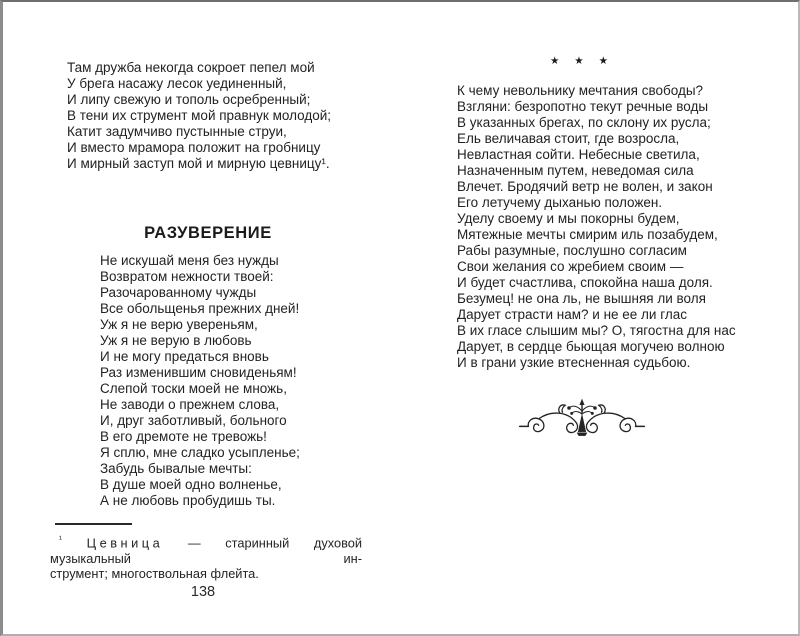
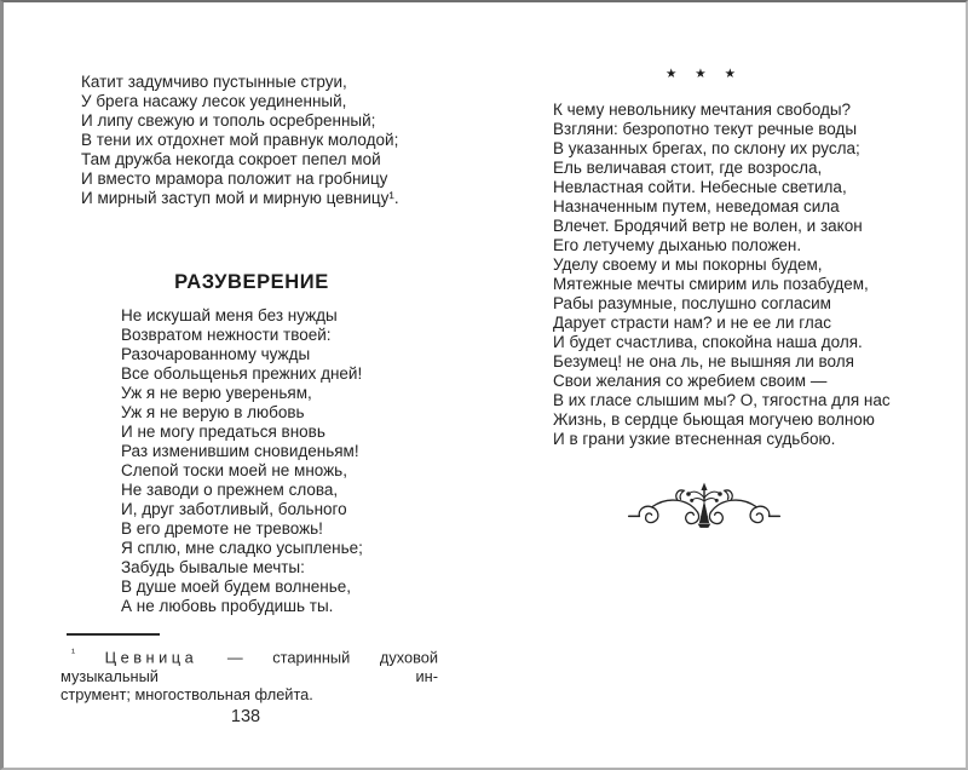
- Там дружба некогда сокроет пепел мой
+ Катит задумчиво пустынные струи,
  У брега насажу лесок уединенный,
  И липу свежую и тополь осребренный;
- В тени их струмент мой правнук молодой;
+ В тени их отдохнет мой правнук молодой;
- Катит задумчиво пустынные струи,
+ Там дружба некогда сокроет пепел мой
  И вместо мрамора положит на гробницу
  И мирный заступ мой и мирную цевницу¹.
  РАЗУВЕРЕНИЕ
  Не искушай меня без нужды
  Возвратом нежности твоей:
  Разочарованному чужды
  Все обольщенья прежних дней!
  Уж я не верю увереньям,
  Уж я не верую в любовь
  И не могу предаться вновь
  Раз изменившим сновиденьям!
  Слепой тоски моей не множь,
  Не заводи о прежнем слова,
  И, друг заботливый, больного
  В его дремоте не тревожь!
  Я сплю, мне сладко усыпленье;
  Забудь бывалые мечты:
- В душе моей одно волненье,
+ В душе моей будем волненье,
  А не любовь пробудишь ты.
  ¹ Цевница — старинный духовой музыкальный ин-
  струмент; многоствольная флейта.
  138
  ★ ★ ★
  К чему невольнику мечтания свободы?
  Взгляни: безропотно текут речные воды
  В указанных брегах, по склону их русла;
  Ель величавая стоит, где возросла,
  Невластная сойти. Небесные светила,
  Назначенным путем, неведомая сила
  Влечет. Бродячий ветр не волен, и закон
  Его летучему дыханью положен.
  Уделу своему и мы покорны будем,
  Мятежные мечты смирим иль позабудем,
  Рабы разумные, послушно согласим
- Свои желания со жребием своим —
+ Дарует страсти нам? и не ее ли глас
  И будет счастлива, спокойна наша доля.
  Безумец! не она ль, не вышняя ли воля
- Дарует страсти нам? и не ее ли глас
+ Свои желания со жребием своим —
  В их гласе слышим мы? О, тягостна для нас
- Дарует, в сердце бьющая могучею волною
+ Жизнь, в сердце бьющая могучею волною
  И в грани узкие втесненная судьбою.
